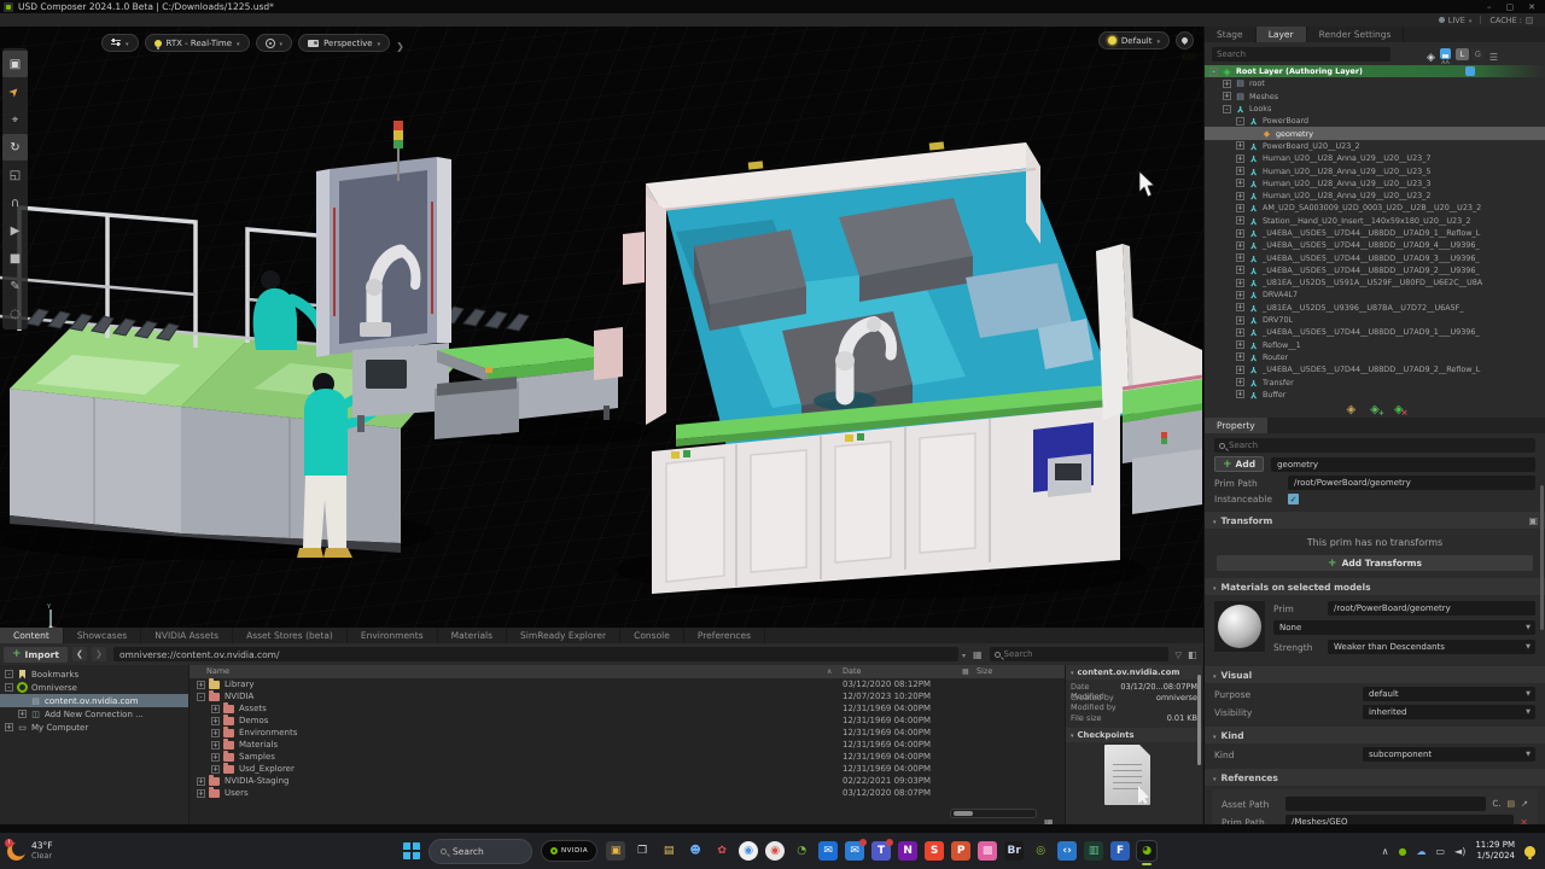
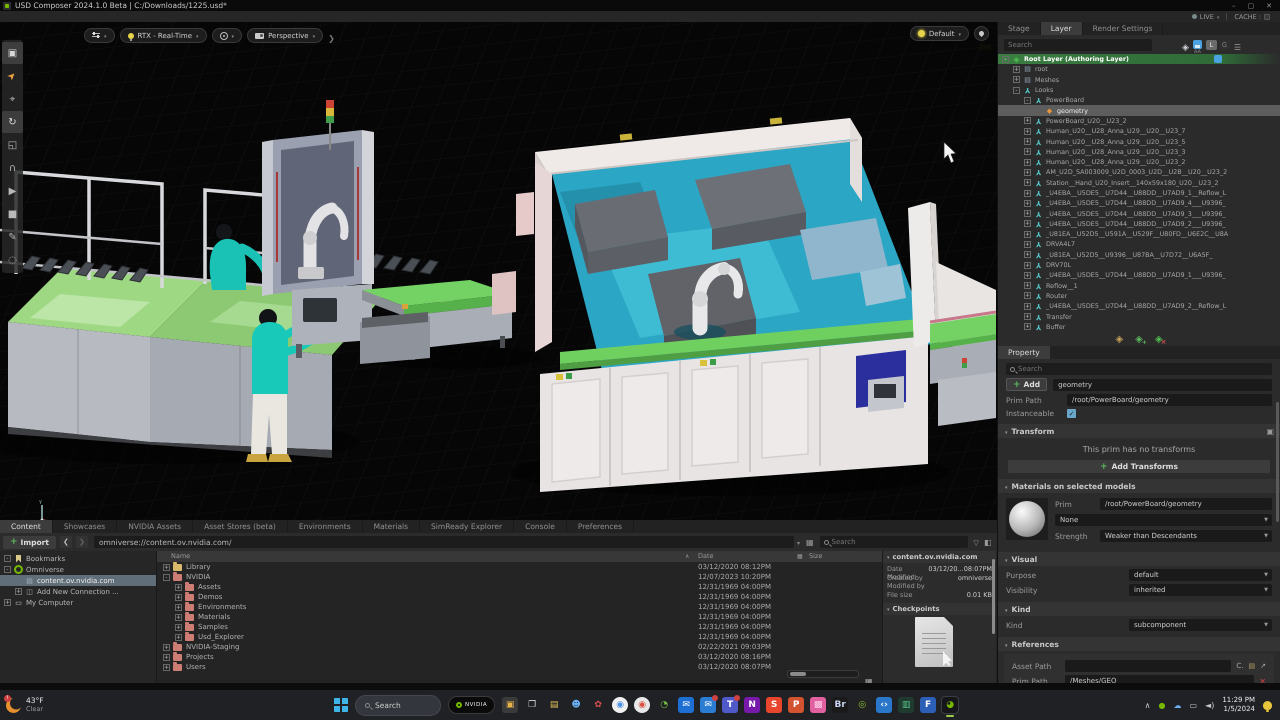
  USD Composer 2024.1.0 Beta | C:/Downloads/1225.usd*
  LIVE
  CACHE :
  RTX - Real-Time
  Perspective
  Default
  ▣
  ⌖
  ↻
  ◱
  ∩
  ▶
  ■
  ✎
  ◌
  Content
  Showcases
  NVIDIA Assets
  Asset Stores (beta)
  Environments
  Materials
  SimReady Explorer
  Console
  Preferences
  Import
  omniverse://content.ov.nvidia.com/
  Search
  Bookmarks
  Omniverse
  content.ov.nvidia.com
  Add New Connection ...
  My Computer
  Name
  Date
  Size
  Library
  03/12/2020 08:12PM
  NVIDIA
  12/07/2023 10:20PM
  Assets
  12/31/1969 04:00PM
  Demos
  12/31/1969 04:00PM
  Environments
  12/31/1969 04:00PM
  Materials
  12/31/1969 04:00PM
  Samples
  12/31/1969 04:00PM
  Usd_Explorer
  12/31/1969 04:00PM
  NVIDIA-Staging
  02/22/2021 09:03PM
+ Projects
+ 03/12/2020 08:16PM
  Users
  03/12/2020 08:07PM
  content.ov.nvidia.com
  Date Modified
  03/12/20...08:07PM
  Created by
  omniverse
  Modified by
  File size
  0.01 KB
  Checkpoints
  Stage
  Layer
  Render Settings
  Search
  L
  G
  Root Layer (Authoring Layer)
  root
  Meshes
  Looks
  PowerBoard
  geometry
  PowerBoard_U20__U23_2
  Human_U20__U28_Anna_U29__U20__U23_5
  Human_U20__U28_Anna_U29__U20__U23_3
  Human_U20__U28_Anna_U29__U20__U23_2
  AM_U2D_SA003009_U2D_0003_U2D__U2B__U20__U23_2
  Station__Hand_U20_Insert__140x59x180_U20__U23_2
  _U4EBA__U5DE5__U7D44__U88DD__U7AD9_1__Reflow_L
  _U4EBA__U5DE5__U7D44__U88DD__U7AD9_4___U9396_
  _U4EBA__U5DE5__U7D44__U88DD__U7AD9_3___U9396_
  _U4EBA__U5DE5__U7D44__U88DD__U7AD9_2___U9396_
  _U81EA__U52D5__U591A__U529F__U80FD__U6E2C__U8A
  DRVA4L7
  _U81EA__U52D5__U9396__U87BA__U7D72__U6A5F_
  DRV70L
  _U4EBA__U5DE5__U7D44__U88DD__U7AD9_1___U9396_
  Reflow__1
  Router
  _U4EBA__U5DE5__U7D44__U88DD__U7AD9_2__Reflow_L
  Transfer
  Buffer
  Property
  Search
  Add
  geometry
  Prim Path
  /root/PowerBoard/geometry
  Instanceable
  Transform
  This prim has no transforms
  Add Transforms
  Materials on selected models
  Prim
  /root/PowerBoard/geometry
  None
  Strength
  Weaker than Descendants
  Visual
  Purpose
  default
  Visibility
  inherited
  Kind
  Kind
  subcomponent
  References
  Asset Path
  C.
  Prim Path
  /Meshes/GEO
  43°F
  Clear
  Search
  ▣
  ❐
  ▤
  ☻
  ✿
  ◉
  ◉
  ◔
  ✉
  ✉
  T
  N
  S
  P
  ▩
  Br
  ◎
  ‹›
  ▥
  F
  ◕
  ∧
  ●
  ☁
  ▭
  ◄)
  11:29 PM
  1/5/2024
